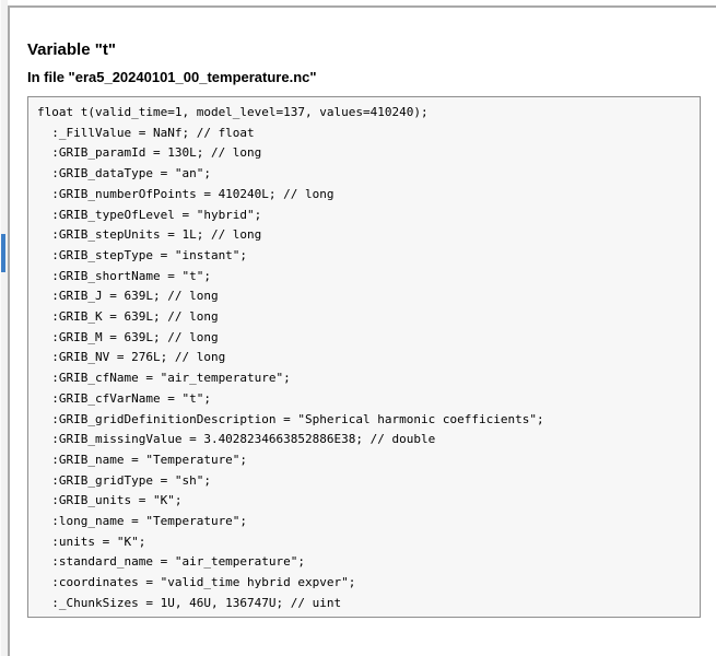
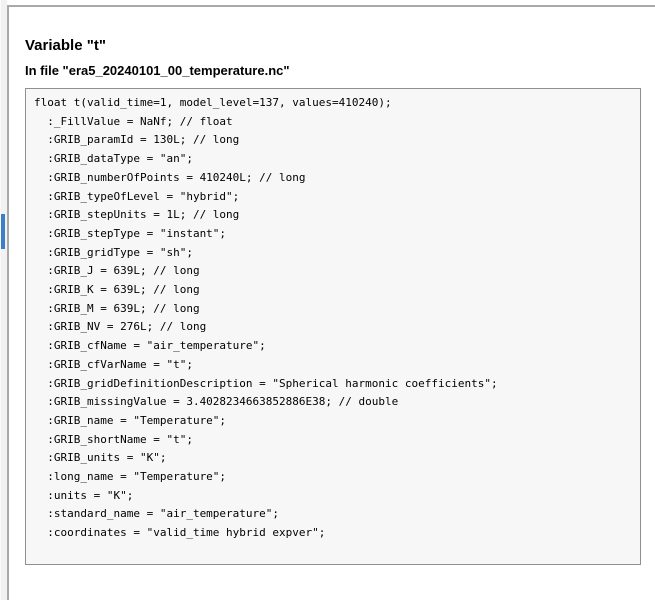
  Variable "t"
  In file "era5_20240101_00_temperature.nc"
  float t(valid_time=1, model_level=137, values=410240);
  :_FillValue = NaNf; // float
  :GRIB_paramId = 130L; // long
  :GRIB_dataType = "an";
  :GRIB_numberOfPoints = 410240L; // long
  :GRIB_typeOfLevel = "hybrid";
  :GRIB_stepUnits = 1L; // long
  :GRIB_stepType = "instant";
- :GRIB_shortName = "t";
+ :GRIB_gridType = "sh";
  :GRIB_J = 639L; // long
  :GRIB_K = 639L; // long
  :GRIB_M = 639L; // long
  :GRIB_NV = 276L; // long
  :GRIB_cfName = "air_temperature";
  :GRIB_cfVarName = "t";
  :GRIB_gridDefinitionDescription = "Spherical harmonic coefficients";
  :GRIB_missingValue = 3.4028234663852886E38; // double
  :GRIB_name = "Temperature";
- :GRIB_gridType = "sh";
+ :GRIB_shortName = "t";
  :GRIB_units = "K";
  :long_name = "Temperature";
  :units = "K";
  :standard_name = "air_temperature";
  :coordinates = "valid_time hybrid expver";
- :_ChunkSizes = 1U, 46U, 136747U; // uint
